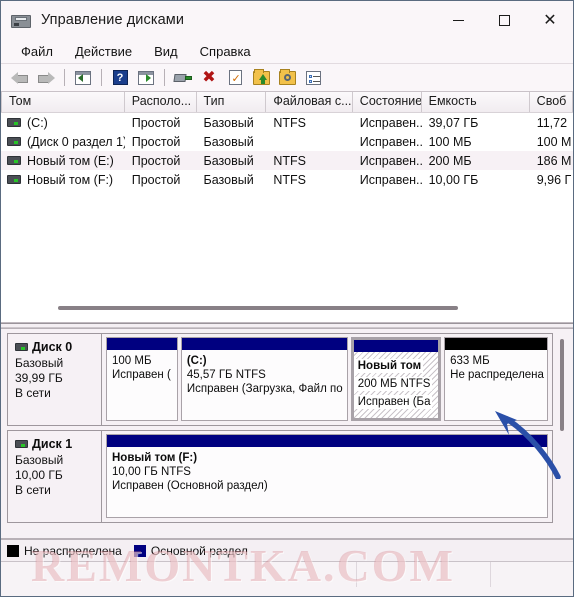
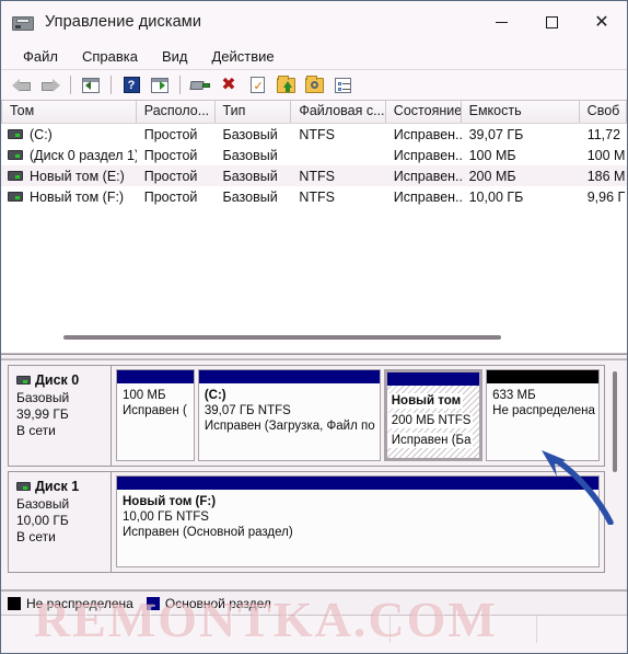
  Управление дисками
  ✕
  Файл
- Действие
+ Справка
  Вид
- Справка
+ Действие
  ?
  ✖
  ✓
  Том
  Располо...
  Тип
  Файловая с...
  Состояние
  Емкость
  Своб
  (C:)
  Простой
  Базовый
  NTFS
  Исправен..
  39,07 ГБ
  11,72
  (Диск 0 раздел 1
  Простой
  Базовый
  Исправен..
  100 МБ
  100 М
  Новый том (E:)
  Простой
  Базовый
  NTFS
  Исправен..
  200 МБ
  186 М
  Новый том (F:)
  Простой
  Базовый
  NTFS
  Исправен..
  10,00 ГБ
  9,96 Г
  Диск 0
  Базовый
  39,99 ГБ
  В сети
  100 МБ
  Исправен (
  (C:)
- 45,57 ГБ NTFS
+ 39,07 ГБ NTFS
  Исправен (Загрузка, Файл по
  Новый том 200 МБ NTFS Исправен (Ба
  633 МБ
  Не распределена
  Диск 1
  Базовый
  10,00 ГБ
  В сети
  Новый том (F:)
  10,00 ГБ NTFS
  Исправен (Основной раздел)
  Не распределена
  Основной раздел
  REMONTKA.COM
